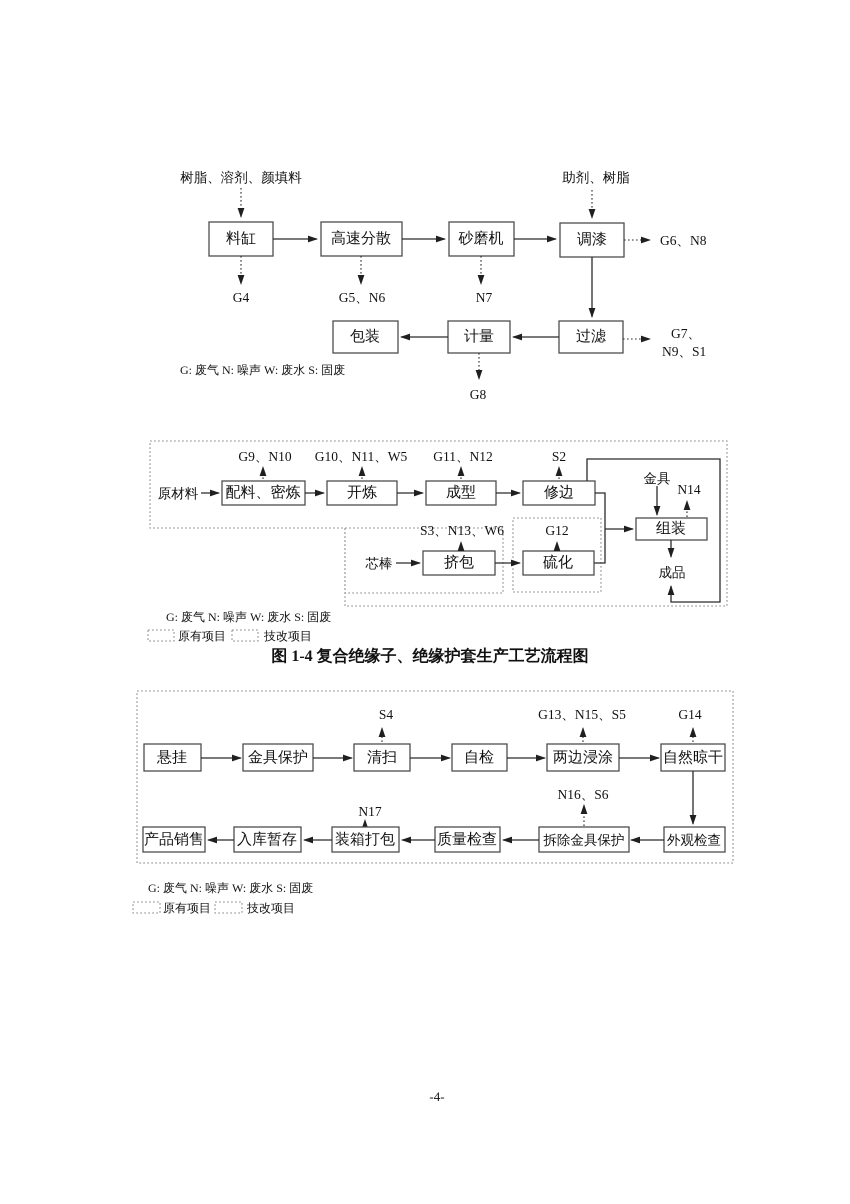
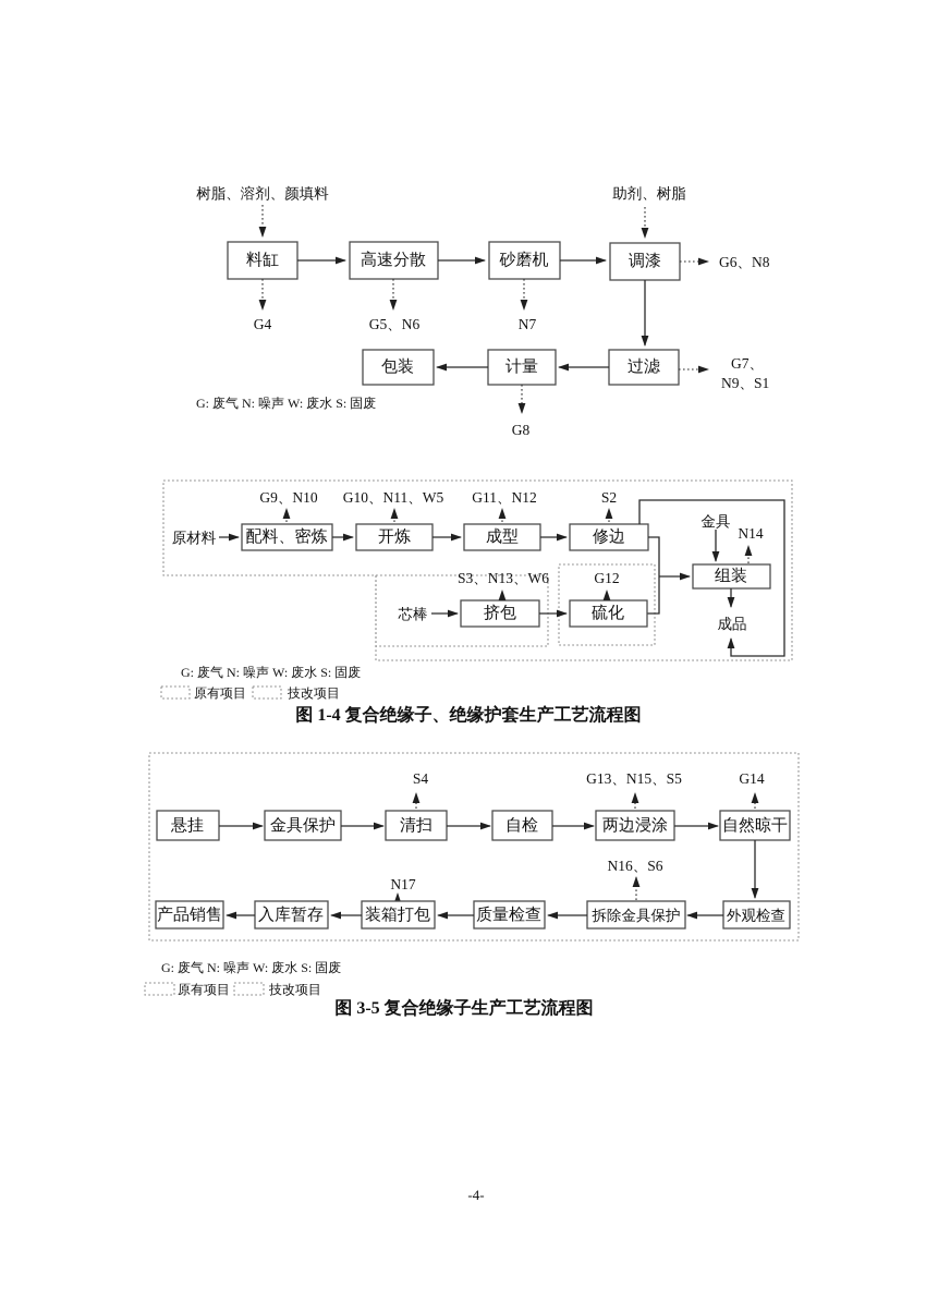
  树脂、溶剂、颜填料
  助剂、树脂
  料缸
  高速分散
  砂磨机
  调漆
  G4
  G5、N6
  N7
  G6、N8
  包装
  计量
  过滤
  G7、
  N9、S1
  G8
  G: 废气 N: 噪声 W: 废水 S: 固废
  G9、N10
  G10、N11、W5
  G11、N12
  S2
  原材料
  配料、密炼
  开炼
  成型
  修边
  金具
  N14
  组装
  成品
  芯棒
  挤包
  硫化
  S3、N13、W6
  G12
  G: 废气 N: 噪声 W: 废水 S: 固废
  原有项目
  技改项目
  图 1-4 复合绝缘子、绝缘护套生产工艺流程图
  S4
  G13、N15、S5
  G14
  悬挂
  金具保护
  清扫
  自检
  两边浸涂
  自然晾干
  N17
  N16、S6
  产品销售
  入库暂存
  装箱打包
  质量检查
  拆除金具保护
  外观检查
  G: 废气 N: 噪声 W: 废水 S: 固废
  原有项目
  技改项目
+ 图 3-5 复合绝缘子生产工艺流程图
  -4-
